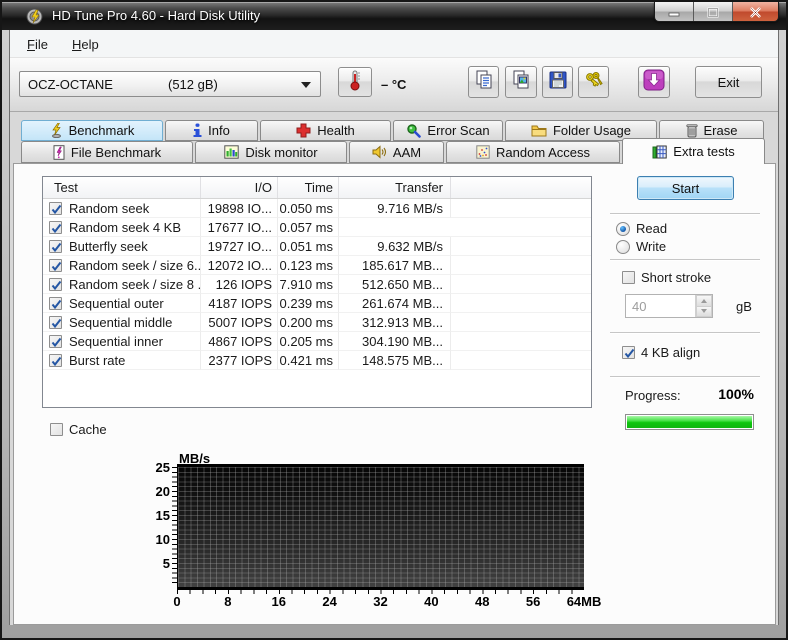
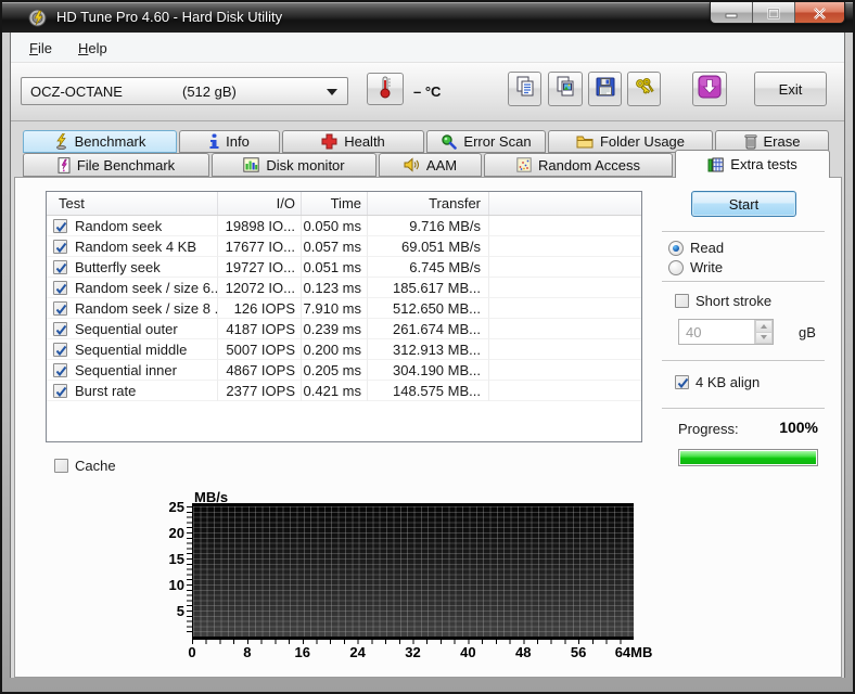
  HD Tune Pro 4.60 - Hard Disk Utility
  File
  Help
  OCZ-OCTANE
  (512 gB)
  – °C
  Exit
  Benchmark
  Info
  Health
  Error Scan
  Folder Usage
  Erase
  File Benchmark
  Disk monitor
  AAM
  Random Access
  Extra tests
  Test
  I/O
  Time
  Transfer
  Random seek
  19898 IO...
  0.050 ms
  9.716 MB/s
  Random seek 4 KB
  17677 IO...
  0.057 ms
+ 69.051 MB/s
  Butterfly seek
  19727 IO...
  0.051 ms
- 9.632 MB/s
+ 6.745 MB/s
  Random seek / size 6..
  12072 IO...
  0.123 ms
  185.617 MB...
  Random seek / size 8 .
  126 IOPS
  7.910 ms
  512.650 MB...
  Sequential outer
  4187 IOPS
  0.239 ms
  261.674 MB...
  Sequential middle
  5007 IOPS
  0.200 ms
  312.913 MB...
  Sequential inner
  4867 IOPS
  0.205 ms
  304.190 MB...
  Burst rate
  2377 IOPS
  0.421 ms
  148.575 MB...
  Start
  Read
  Write
  Short stroke
  40
  gB
  4 KB align
  Progress:
  100%
  Cache
  MB/s
  25
  20
  15
  10
  5
  0
  8
  16
  24
  32
  40
  48
  56
  64MB
